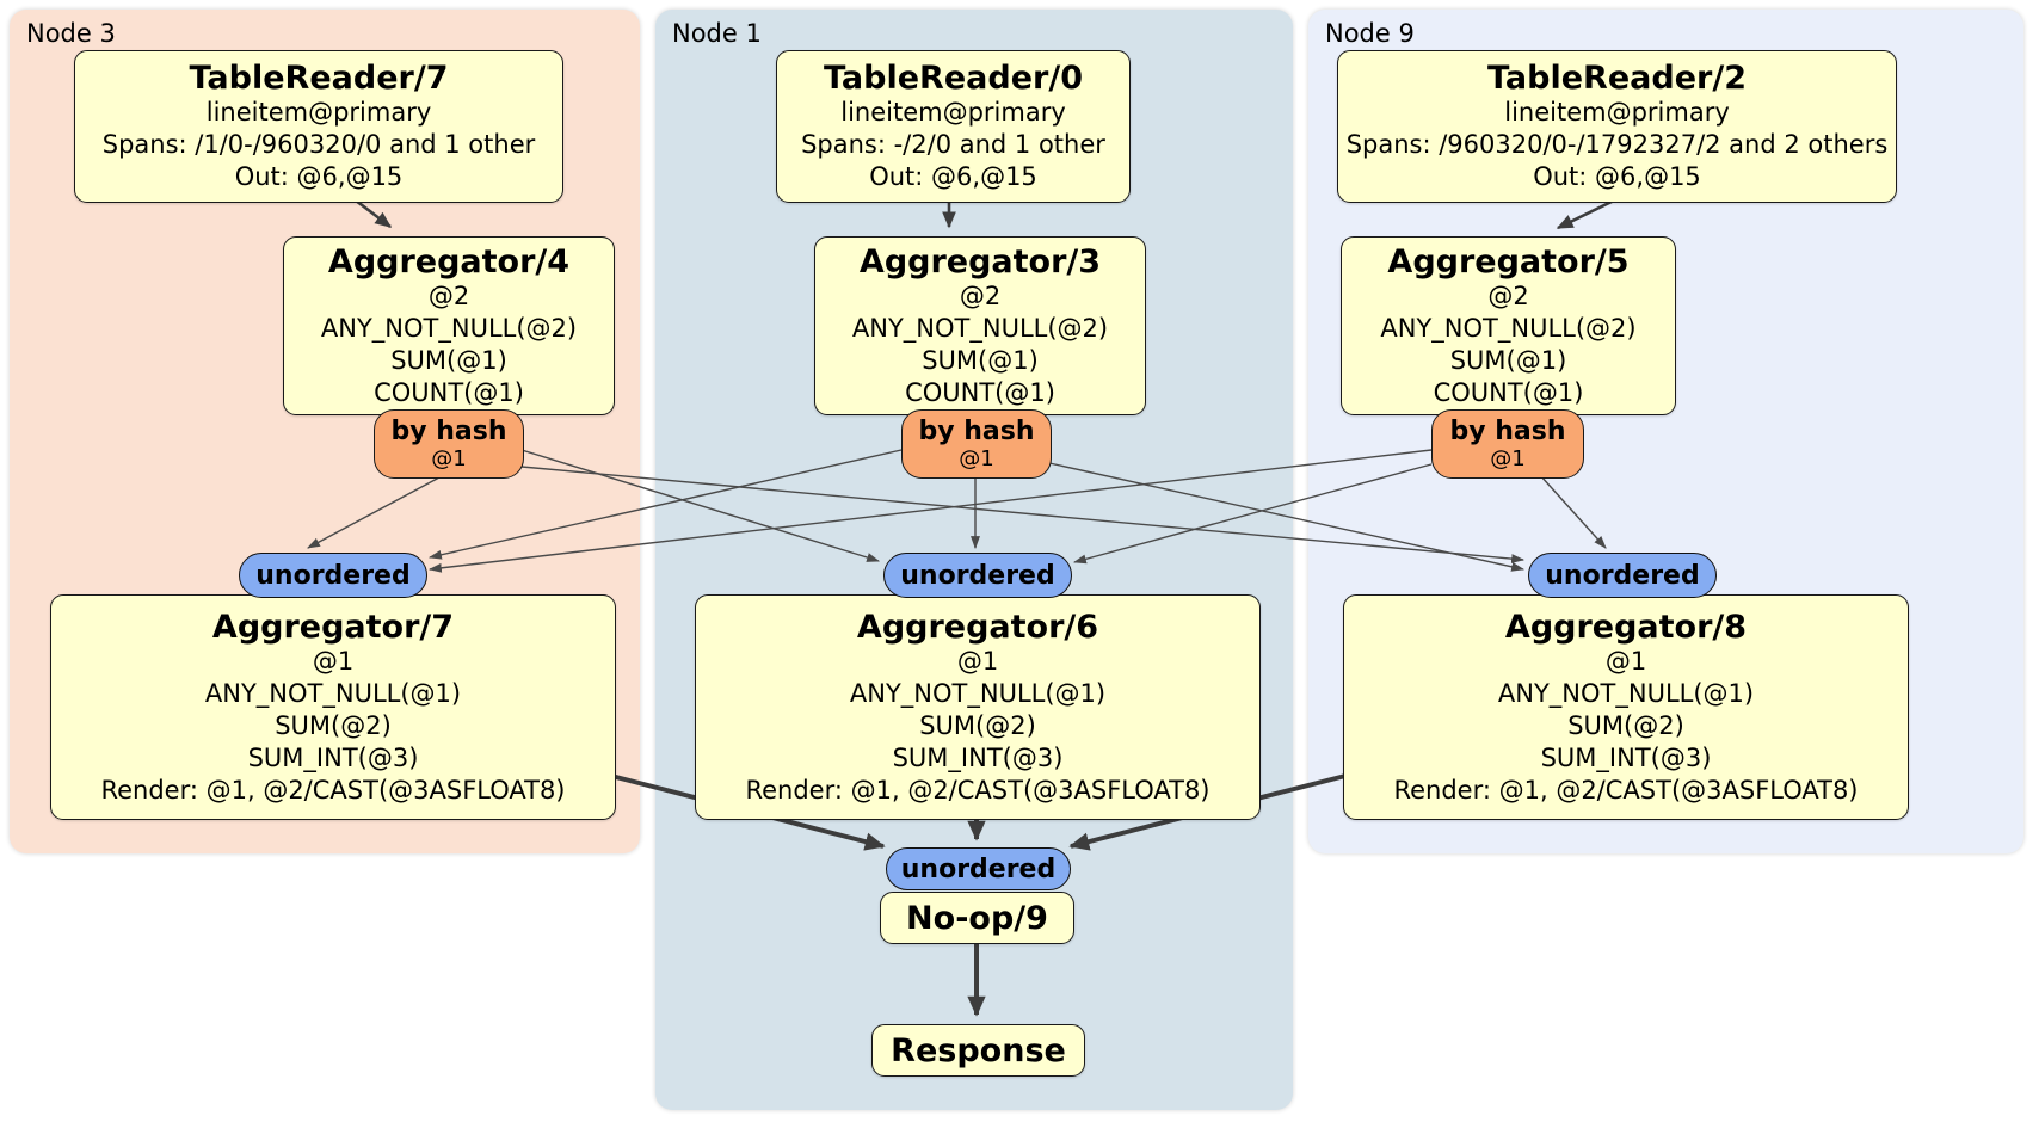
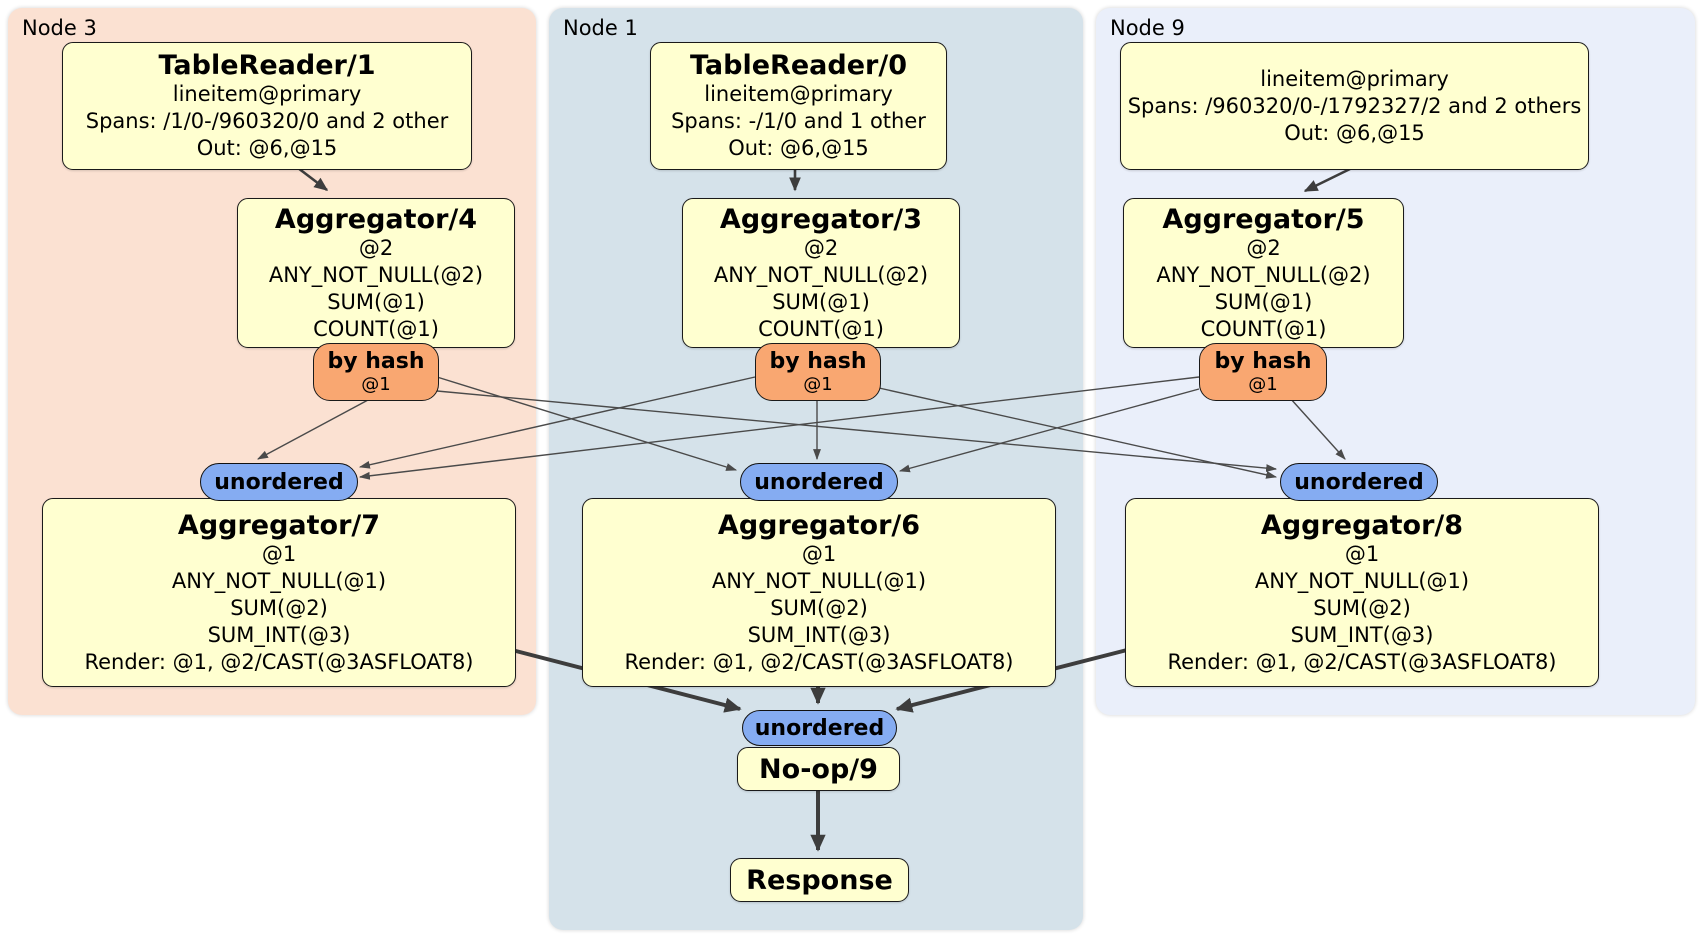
  Node 3
  Node 1
  Node 9
- TableReader/7
+ TableReader/1
  lineitem@primary
- Spans: /1/0-/960320/0 and 1 other
+ Spans: /1/0-/960320/0 and 2 other
  Out: @6,@15
  TableReader/0
  lineitem@primary
- Spans: -/2/0 and 1 other
+ Spans: -/1/0 and 1 other
  Out: @6,@15
- TableReader/2
  lineitem@primary
  Spans: /960320/0-/1792327/2 and 2 others
  Out: @6,@15
  Aggregator/4
  @2
  ANY_NOT_NULL(@2)
  SUM(@1)
  COUNT(@1)
  Aggregator/3
  @2
  ANY_NOT_NULL(@2)
  SUM(@1)
  COUNT(@1)
  Aggregator/5
  @2
  ANY_NOT_NULL(@2)
  SUM(@1)
  COUNT(@1)
  by hash
  @1
  by hash
  @1
  by hash
  @1
  unordered
  unordered
  unordered
  Aggregator/7
  @1
  ANY_NOT_NULL(@1)
  SUM(@2)
  SUM_INT(@3)
  Render: @1, @2/CAST(@3ASFLOAT8)
  Aggregator/6
  @1
  ANY_NOT_NULL(@1)
  SUM(@2)
  SUM_INT(@3)
  Render: @1, @2/CAST(@3ASFLOAT8)
  Aggregator/8
  @1
  ANY_NOT_NULL(@1)
  SUM(@2)
  SUM_INT(@3)
  Render: @1, @2/CAST(@3ASFLOAT8)
  unordered
  No-op/9
  Response
